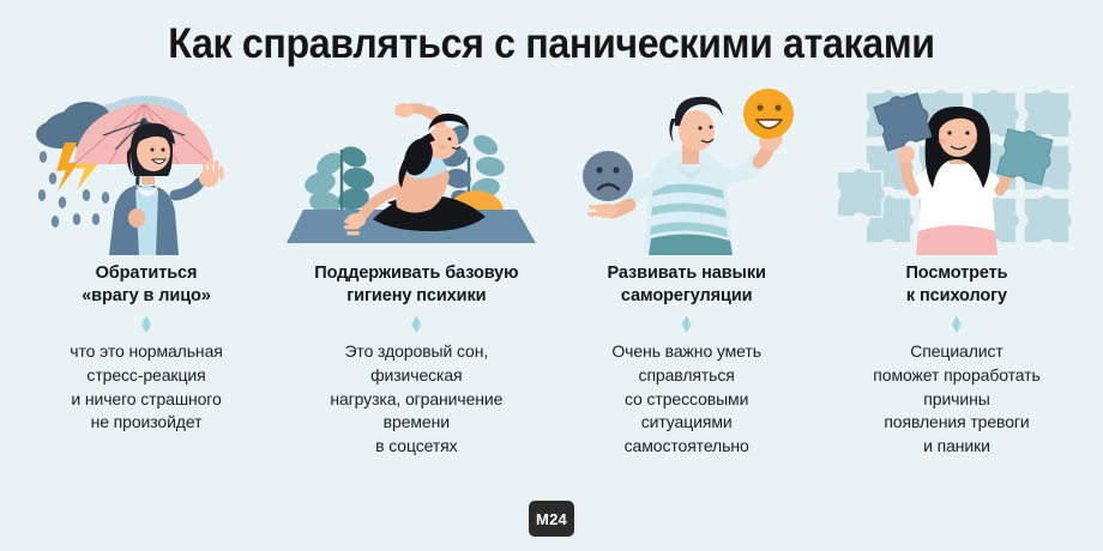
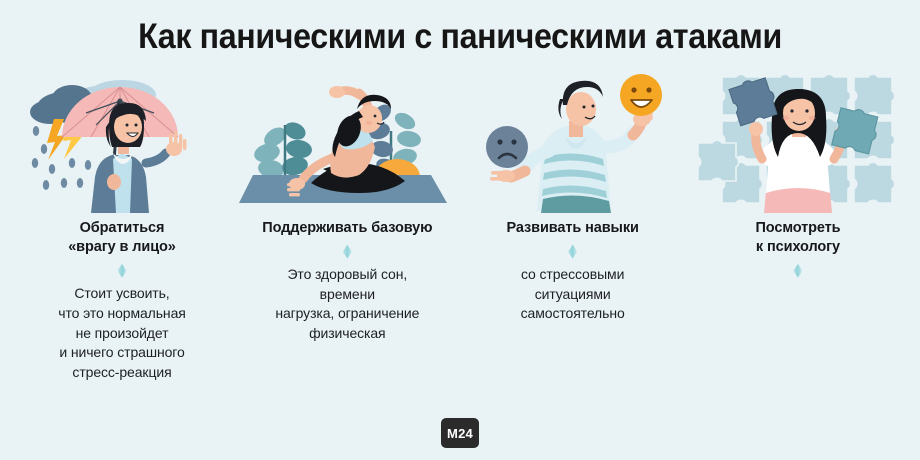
- Как справляться с паническими атаками
+ Как паническими с паническими атаками
  Обратиться
  «врагу в лицо»
+ Стоит усвоить,
  что это нормальная
- стресс-реакция
+ не произойдет
  и ничего страшного
- не произойдет
+ стресс-реакция
  Поддерживать базовую
- гигиену психики
  Это здоровый сон,
- физическая
+ времени
  нагрузка, ограничение
- времени
+ физическая
- в соцсетях
  Развивать навыки
- саморегуляции
- Очень важно уметь
- справляться
  со стрессовыми
  ситуациями
  самостоятельно
  Посмотреть
  к психологу
- Специалист
- поможет проработать
- причины
- появления тревоги
- и паники
  M24
